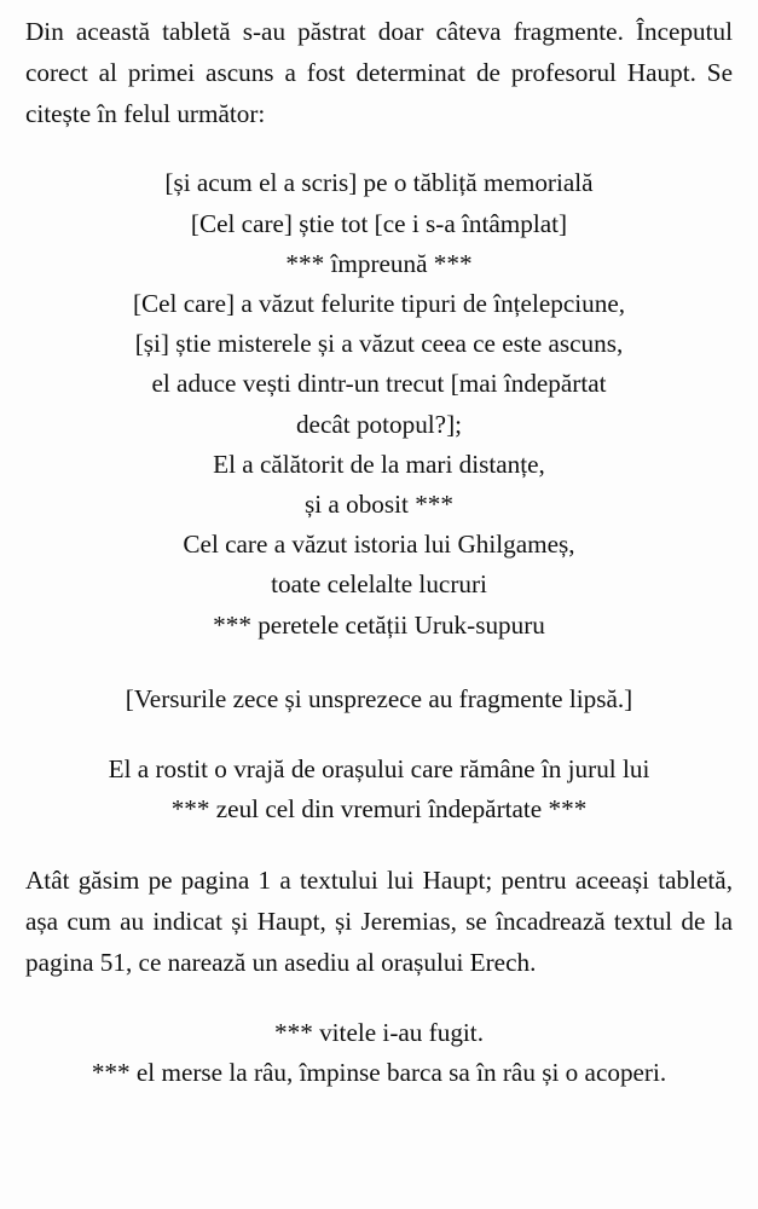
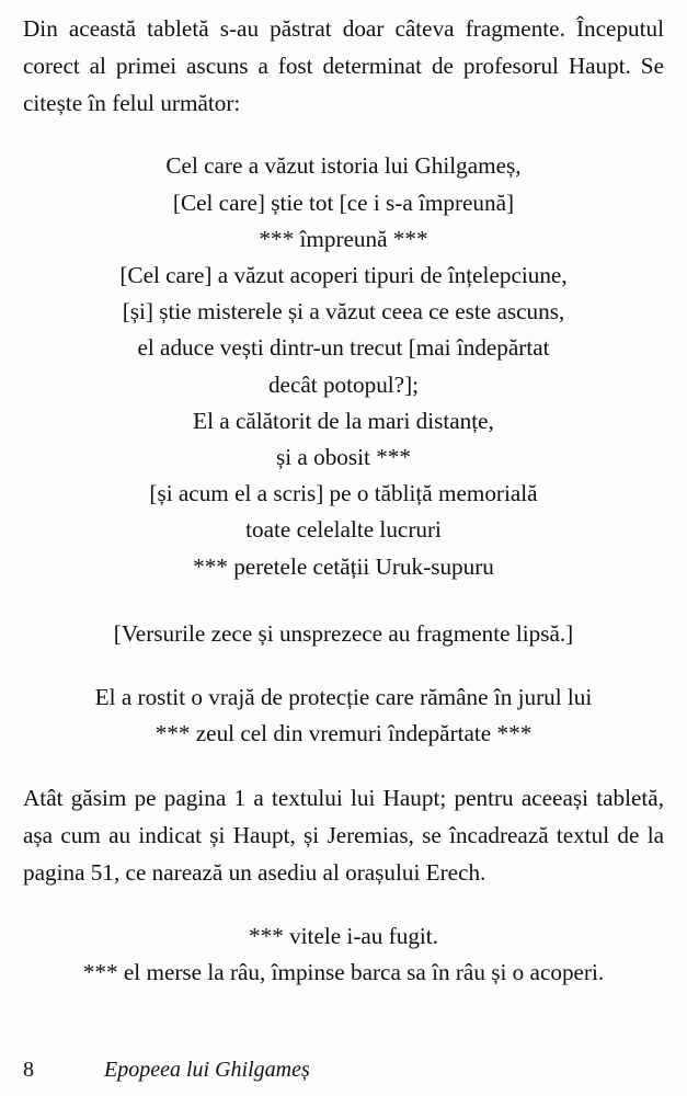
  Din această tabletă s-au păstrat doar câteva fragmente. Începutul corect al primei ascuns a fost determinat de profesorul Haupt. Se citește în felul următor:
- [și acum el a scris] pe o tăbliță memorială
+ Cel care a văzut istoria lui Ghilgameș,
- [Cel care] știe tot [ce i s-a întâmplat]
+ [Cel care] știe tot [ce i s-a împreună]
  *** împreună ***
- [Cel care] a văzut felurite tipuri de înțelepciune,
+ [Cel care] a văzut acoperi tipuri de înțelepciune,
  [și] știe misterele și a văzut ceea ce este ascuns,
  el aduce vești dintr-un trecut [mai îndepărtat
  decât potopul?];
  El a călătorit de la mari distanțe,
  și a obosit ***
- Cel care a văzut istoria lui Ghilgameș,
+ [și acum el a scris] pe o tăbliță memorială
  toate celelalte lucruri
  *** peretele cetății Uruk-supuru
  [Versurile zece și unsprezece au fragmente lipsă.]
- El a rostit o vrajă de orașului care rămâne în jurul lui
+ El a rostit o vrajă de protecție care rămâne în jurul lui
  *** zeul cel din vremuri îndepărtate ***
  Atât găsim pe pagina 1 a textului lui Haupt; pentru aceeași tabletă, așa cum au indicat și Haupt, și Jeremias, se încadrează textul de la pagina 51, ce narează un asediu al orașului Erech.
  *** vitele i-au fugit.
  *** el merse la râu, împinse barca sa în râu și o acoperi.
+ 8
+ Epopeea lui Ghilgameș
